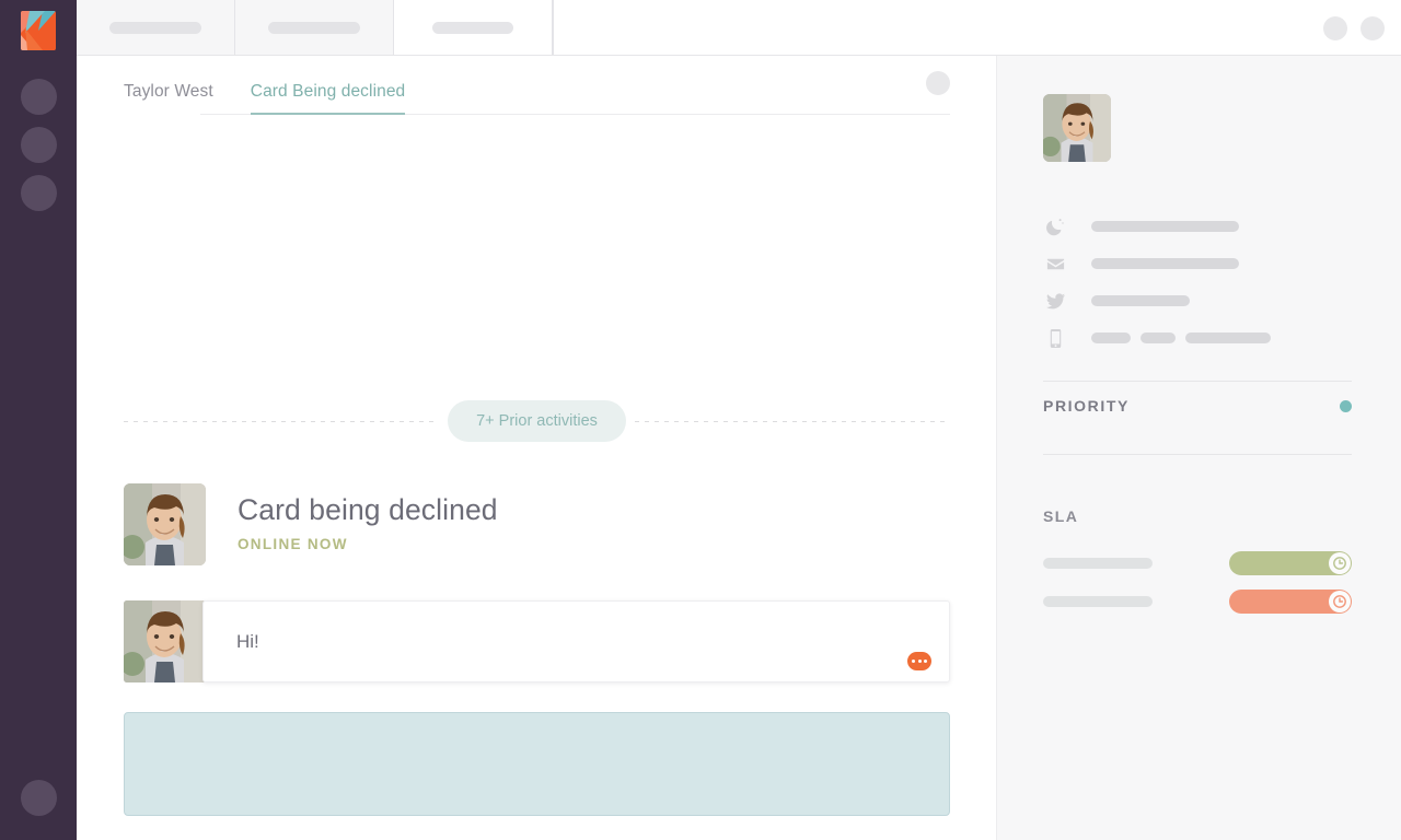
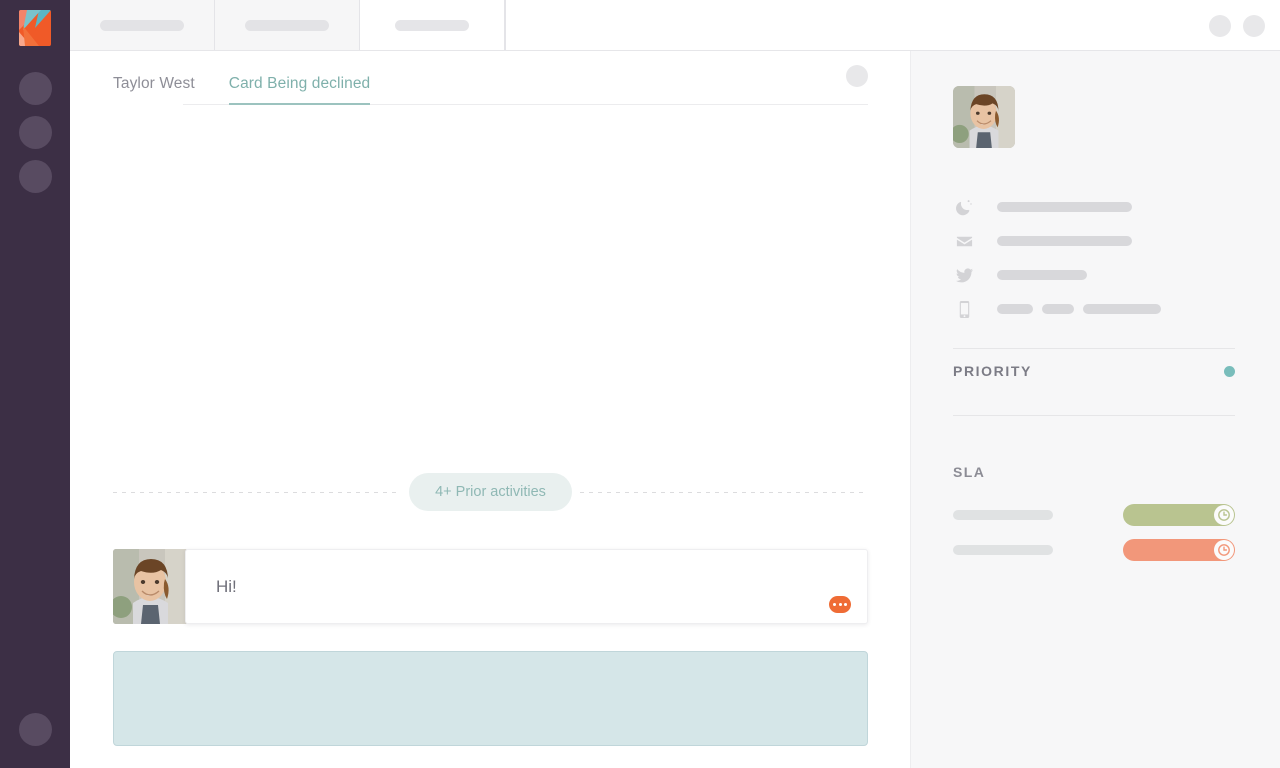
  Taylor West
  Card Being declined
- 7+ Prior activities
+ 4+ Prior activities
- Card being declined
- ONLINE NOW
  Hi!
  PRIORITY
  SLA
